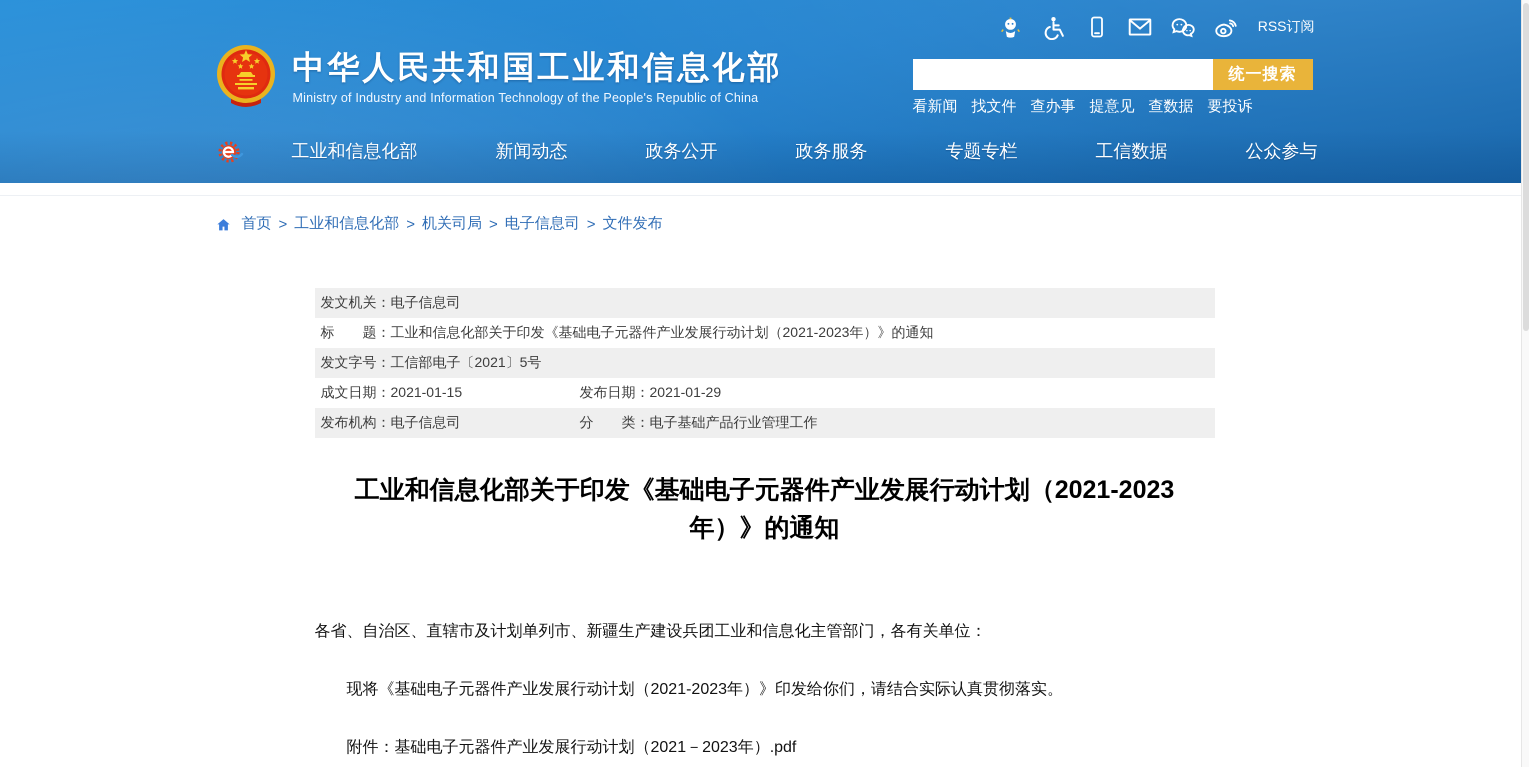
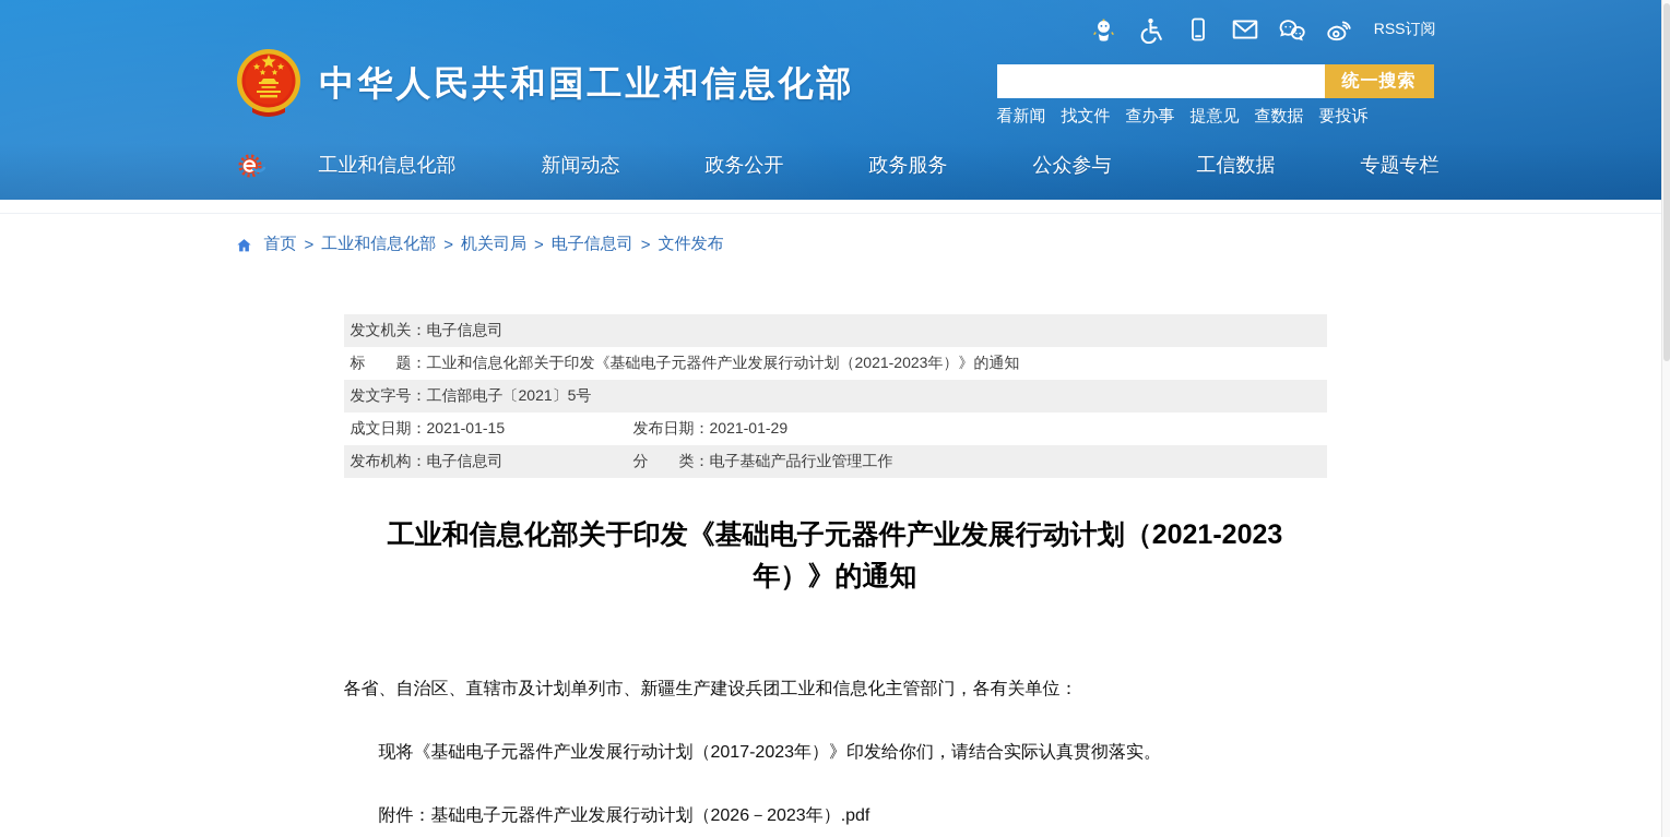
  RSS订阅
  中华人民共和国工业和信息化部
- Ministry of Industry and Information Technology of the People's Republic of China
  统一搜索
  看新闻
  找文件
  查办事
  提意见
  查数据
  要投诉
  工业和信息化部
  新闻动态
  政务公开
  政务服务
- 专题专栏
+ 公众参与
  工信数据
- 公众参与
+ 专题专栏
  首页
  >
  工业和信息化部
  >
  机关司局
  >
  电子信息司
  >
  文件发布
  发文机关：
  电子信息司
  标 题：
  工业和信息化部关于印发《基础电子元器件产业发展行动计划（2021-2023年）》的通知
  发文字号：
  工信部电子〔2021〕5号
  成文日期：
  2021-01-15
  发布日期：
  2021-01-29
  发布机构：
  电子信息司
  分 类：
  电子基础产品行业管理工作
  工业和信息化部关于印发《基础电子元器件产业发展行动计划（2021-2023年）》的通知
  各省、自治区、直辖市及计划单列市、新疆生产建设兵团工业和信息化主管部门，各有关单位：
- 现将《基础电子元器件产业发展行动计划（2021-2023年）》印发给你们，请结合实际认真贯彻落实。
+ 现将《基础电子元器件产业发展行动计划（2017-2023年）》印发给你们，请结合实际认真贯彻落实。
- 附件：基础电子元器件产业发展行动计划（2021－2023年）.pdf
+ 附件：基础电子元器件产业发展行动计划（2026－2023年）.pdf
